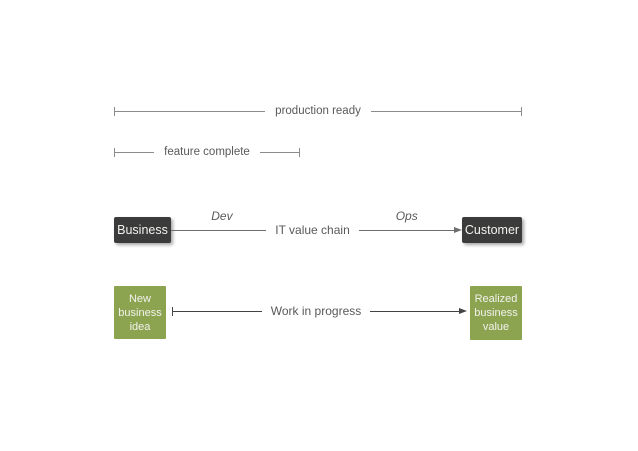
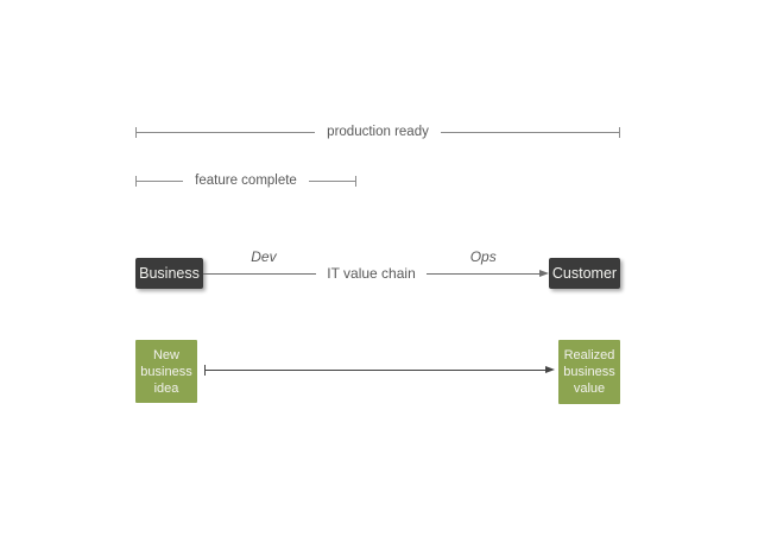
  production ready
  feature complete
  Business
  IT value chain
  Dev
  Ops
  Customer
  New
  business
  idea
- Work in progress
  Realized
  business
  value
